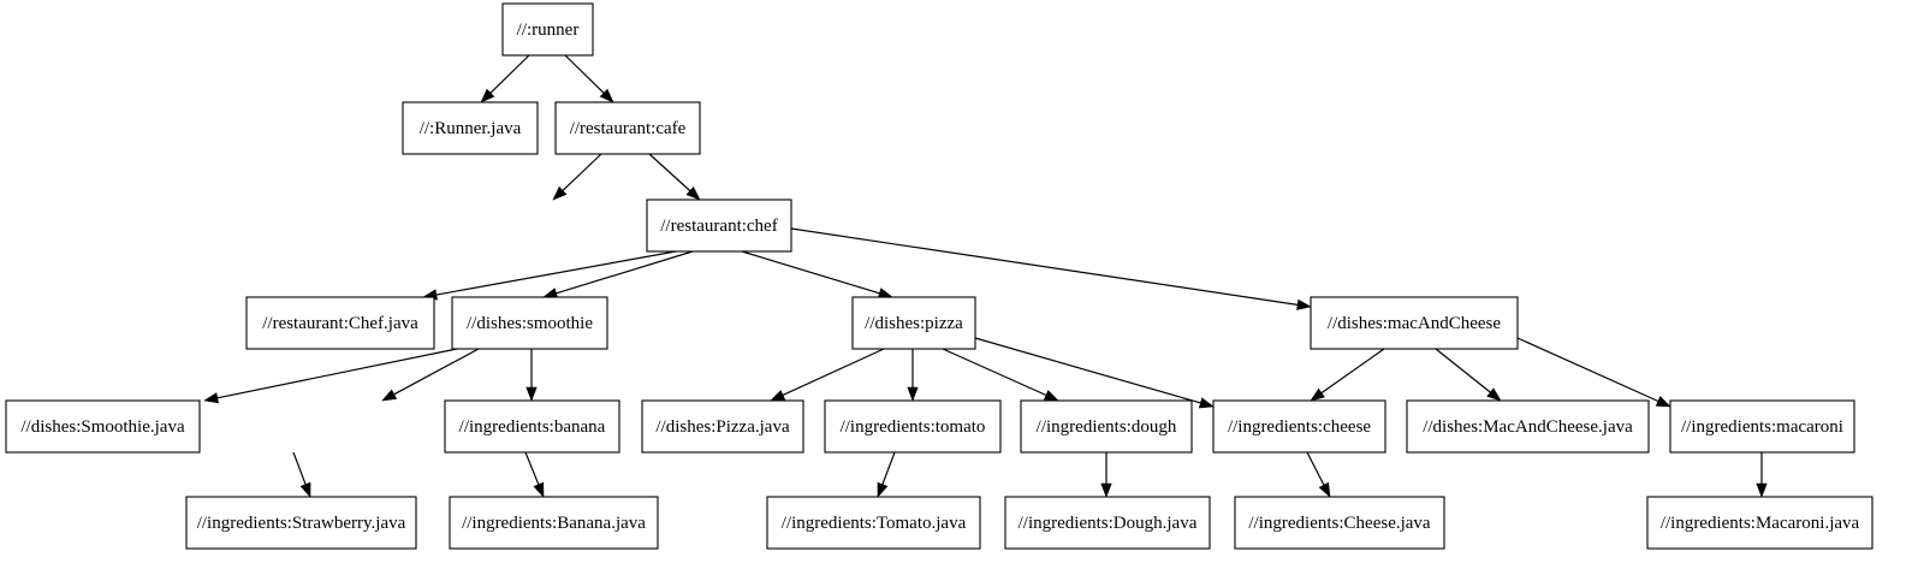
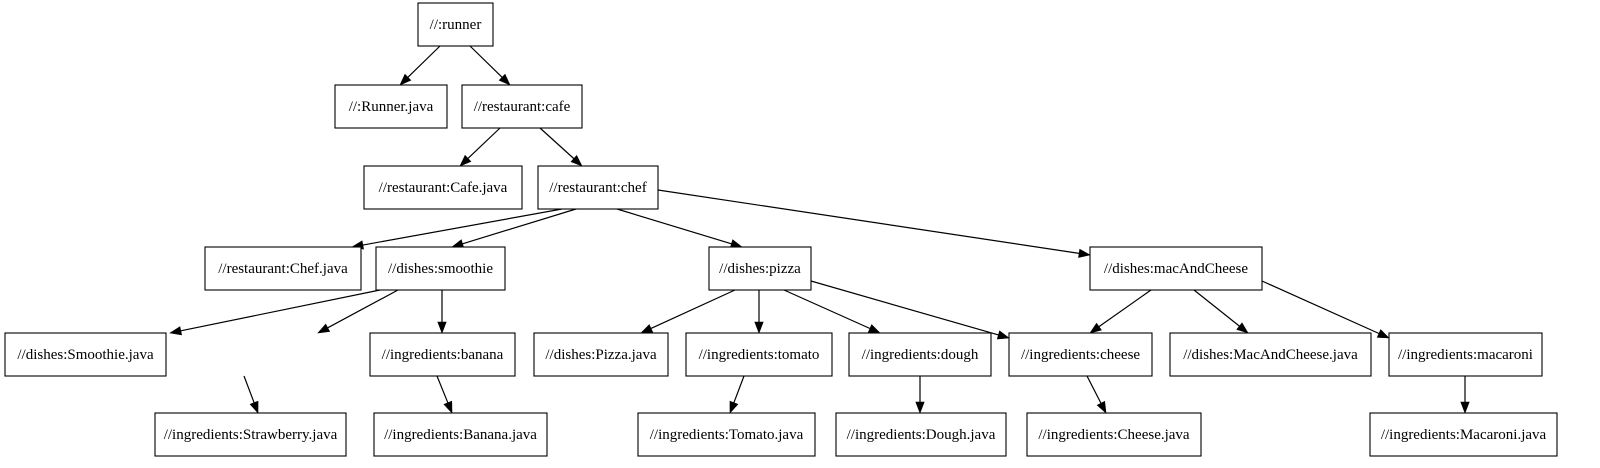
  //:runner
  //:Runner.java
  //restaurant:cafe
+ //restaurant:Cafe.java
  //restaurant:chef
  //restaurant:Chef.java
  //dishes:smoothie
  //dishes:pizza
  //dishes:macAndCheese
  //dishes:Smoothie.java
  //ingredients:banana
  //dishes:Pizza.java
  //ingredients:tomato
  //ingredients:dough
  //ingredients:cheese
  //dishes:MacAndCheese.java
  //ingredients:macaroni
  //ingredients:Strawberry.java
  //ingredients:Banana.java
  //ingredients:Tomato.java
  //ingredients:Dough.java
  //ingredients:Cheese.java
  //ingredients:Macaroni.java
